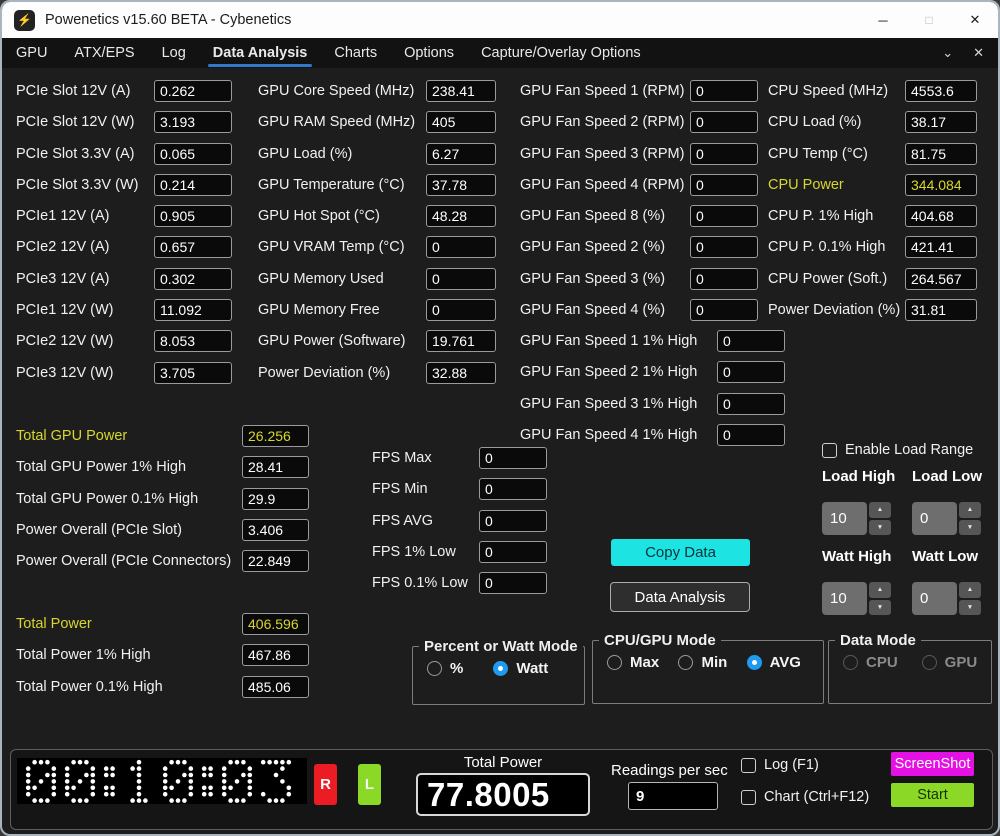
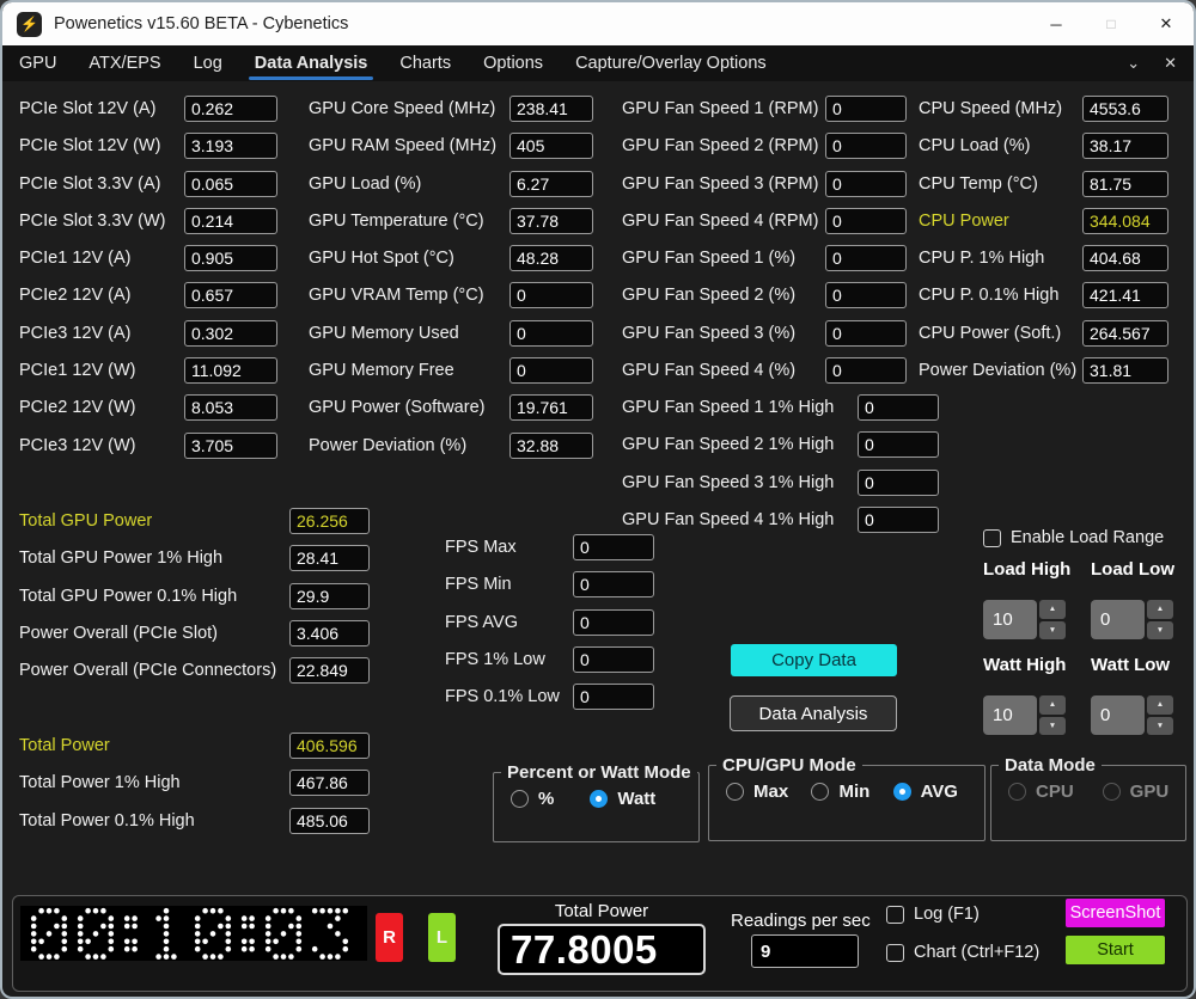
  ⚡
  Powenetics v15.60 BETA - Cybenetics
  ─
  □
  ✕
  GPU
  ATX/EPS
  Log
  Data Analysis
  Charts
  Options
  Capture/Overlay Options
  ⌄
  ✕
  PCIe Slot 12V (A)
  0.262
  PCIe Slot 12V (W)
  3.193
  PCIe Slot 3.3V (A)
  0.065
  PCIe Slot 3.3V (W)
  0.214
  PCIe1 12V (A)
  0.905
  PCIe2 12V (A)
  0.657
  PCIe3 12V (A)
  0.302
  PCIe1 12V (W)
  11.092
  PCIe2 12V (W)
  8.053
  PCIe3 12V (W)
  3.705
  GPU Core Speed (MHz)
  238.41
  GPU RAM Speed (MHz)
  405
  GPU Load (%)
  6.27
  GPU Temperature (°C)
  37.78
  GPU Hot Spot (°C)
  48.28
  GPU VRAM Temp (°C)
  0
  GPU Memory Used
  0
  GPU Memory Free
  0
  GPU Power (Software)
  19.761
  Power Deviation (%)
  32.88
  GPU Fan Speed 1 (RPM)
  0
  GPU Fan Speed 2 (RPM)
  0
  GPU Fan Speed 3 (RPM)
  0
  GPU Fan Speed 4 (RPM)
  0
- GPU Fan Speed 8 (%)
+ GPU Fan Speed 1 (%)
  0
  GPU Fan Speed 2 (%)
  0
  GPU Fan Speed 3 (%)
  0
  GPU Fan Speed 4 (%)
  0
  GPU Fan Speed 1 1% High
  0
  GPU Fan Speed 2 1% High
  0
  GPU Fan Speed 3 1% High
  0
  GPU Fan Speed 4 1% High
  0
  CPU Speed (MHz)
  4553.6
  CPU Load (%)
  38.17
  CPU Temp (°C)
  81.75
  CPU Power
  344.084
  CPU P. 1% High
  404.68
  CPU P. 0.1% High
  421.41
  CPU Power (Soft.)
  264.567
  Power Deviation (%)
  31.81
  Total GPU Power
  26.256
  Total GPU Power 1% High
  28.41
  Total GPU Power 0.1% High
  29.9
  Power Overall (PCIe Slot)
  3.406
  Power Overall (PCIe Connectors)
  22.849
  Total Power
  406.596
  Total Power 1% High
  467.86
  Total Power 0.1% High
  485.06
  FPS Max
  0
  FPS Min
  0
  FPS AVG
  0
  FPS 1% Low
  0
  FPS 0.1% Low
  0
  Copy Data
  Data Analysis
  Enable Load Range
  Load High
  Load Low
  10
  0
  Watt High
  Watt Low
  10
  0
  Percent or Watt Mode
  %
  Watt
  CPU/GPU Mode
  Max
  Min
  AVG
  Data Mode
  CPU
  GPU
  R
  L
  Total Power
  77.8005
  Readings per sec
  9
  Log (F1)
  Chart (Ctrl+F12)
  ScreenShot
  Start
